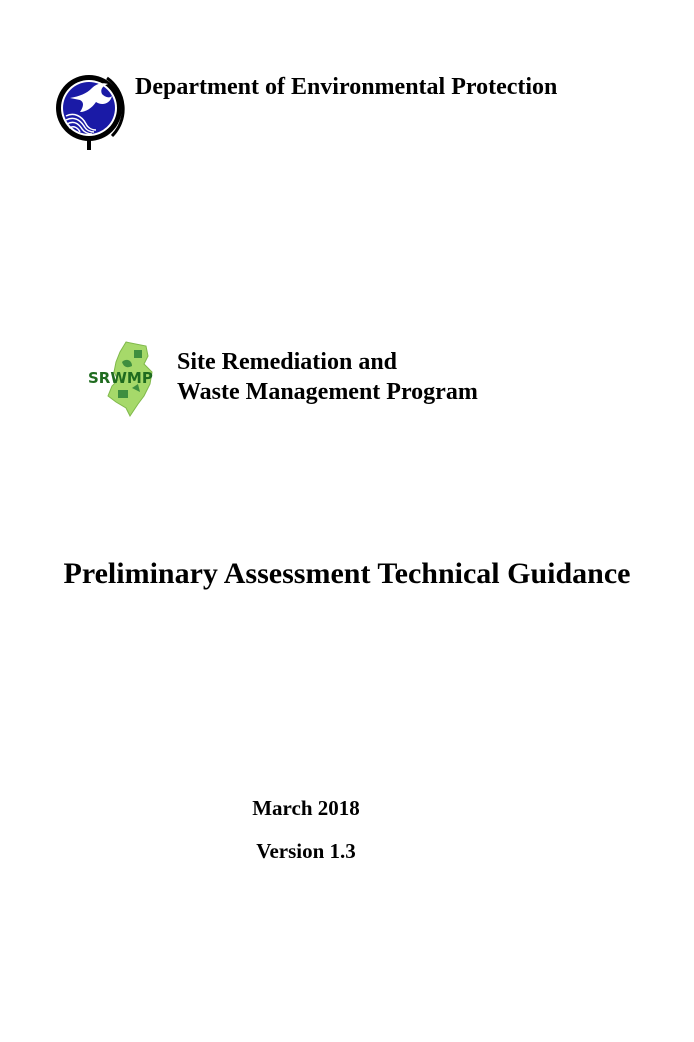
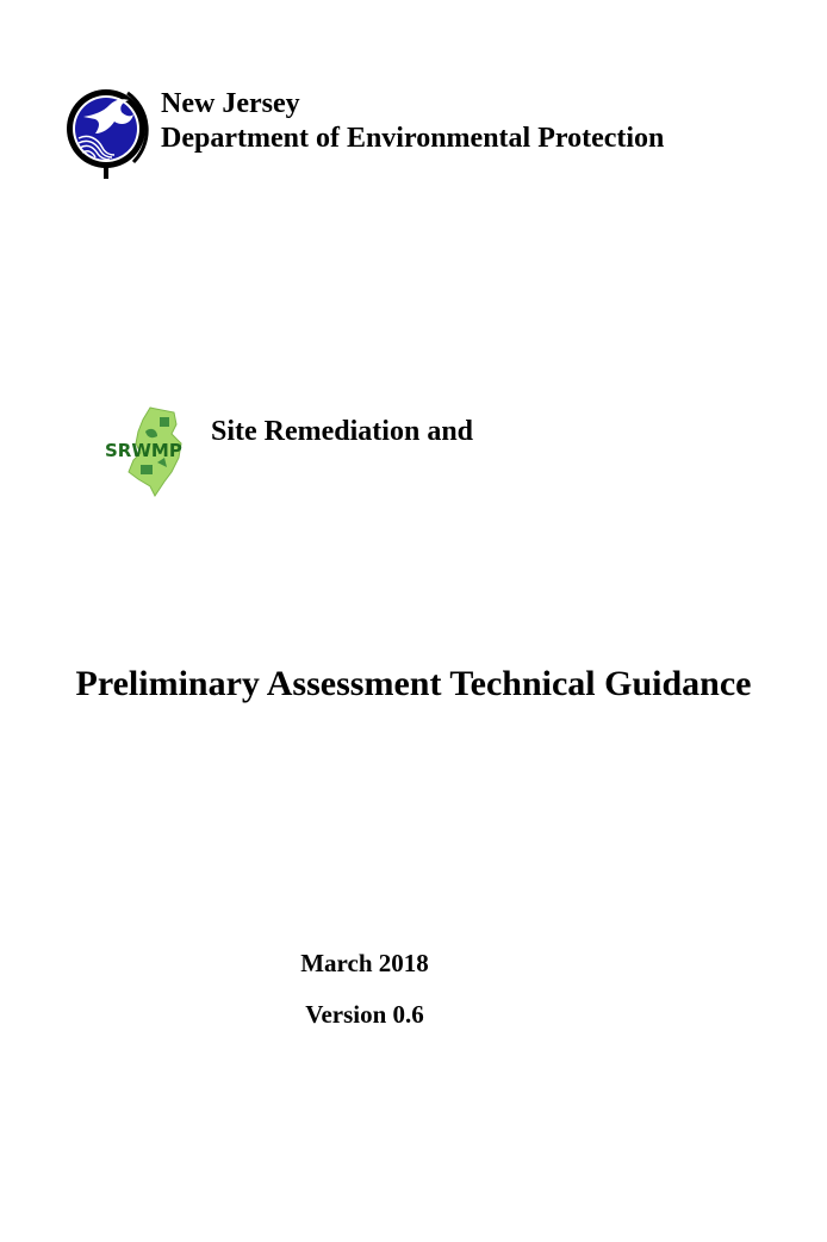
+ New Jersey
  Department of Environmental Protection
  SRWMP
  Site Remediation and
- Waste Management Program
  Preliminary Assessment Technical Guidance
  March 2018
- Version 1.3
+ Version 0.6
